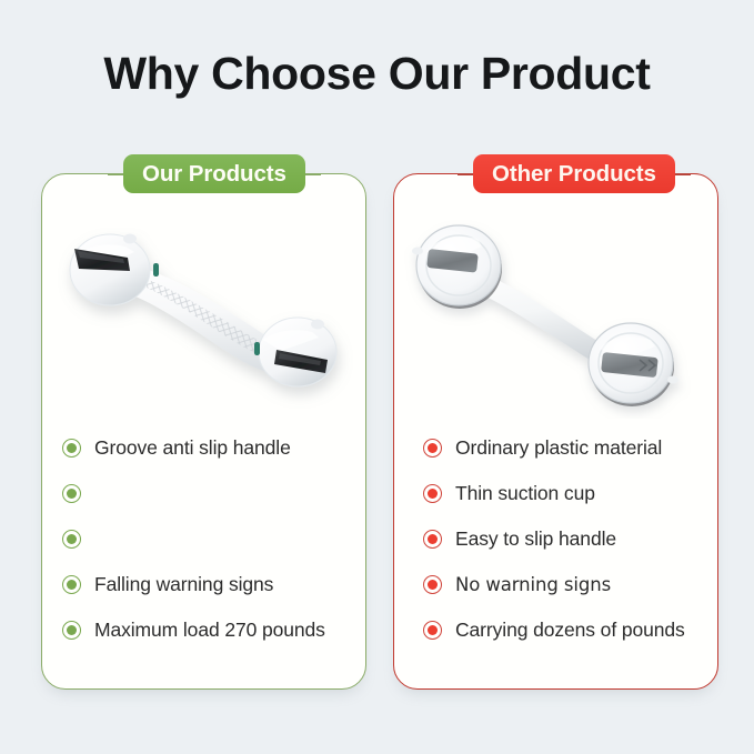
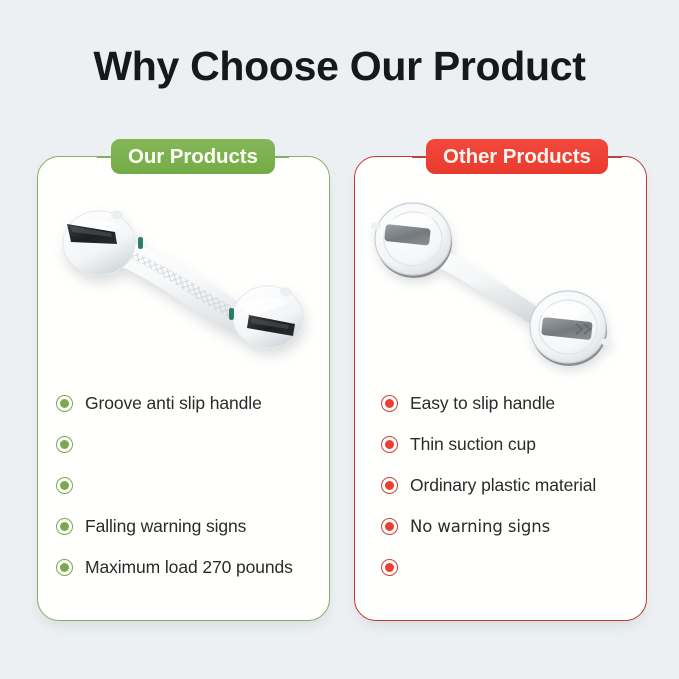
  Why Choose Our Product
  Our Products
  Groove anti slip handle
  Falling warning signs
  Maximum load 270 pounds
  Other Products
- Ordinary plastic material
+ Easy to slip handle
  Thin suction cup
- Easy to slip handle
+ Ordinary plastic material
  No warning signs
- Carrying dozens of pounds
